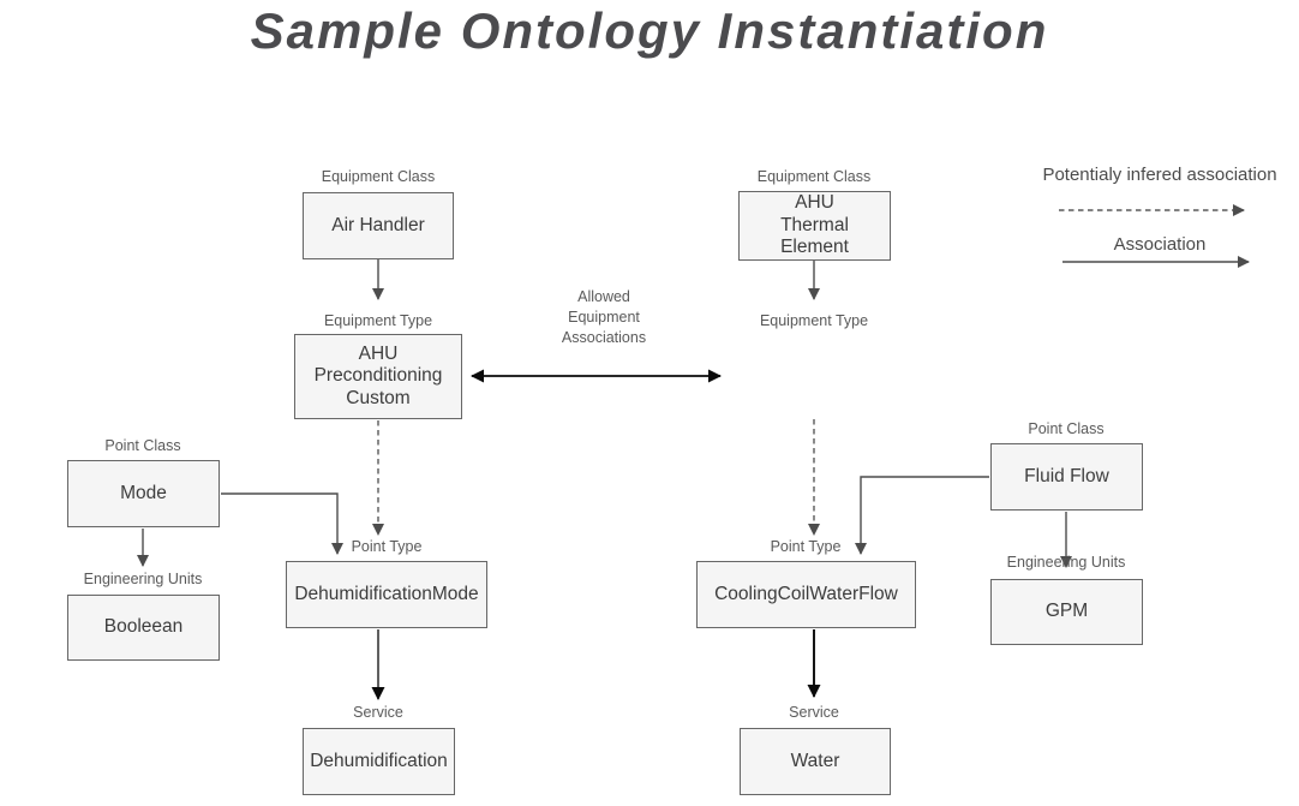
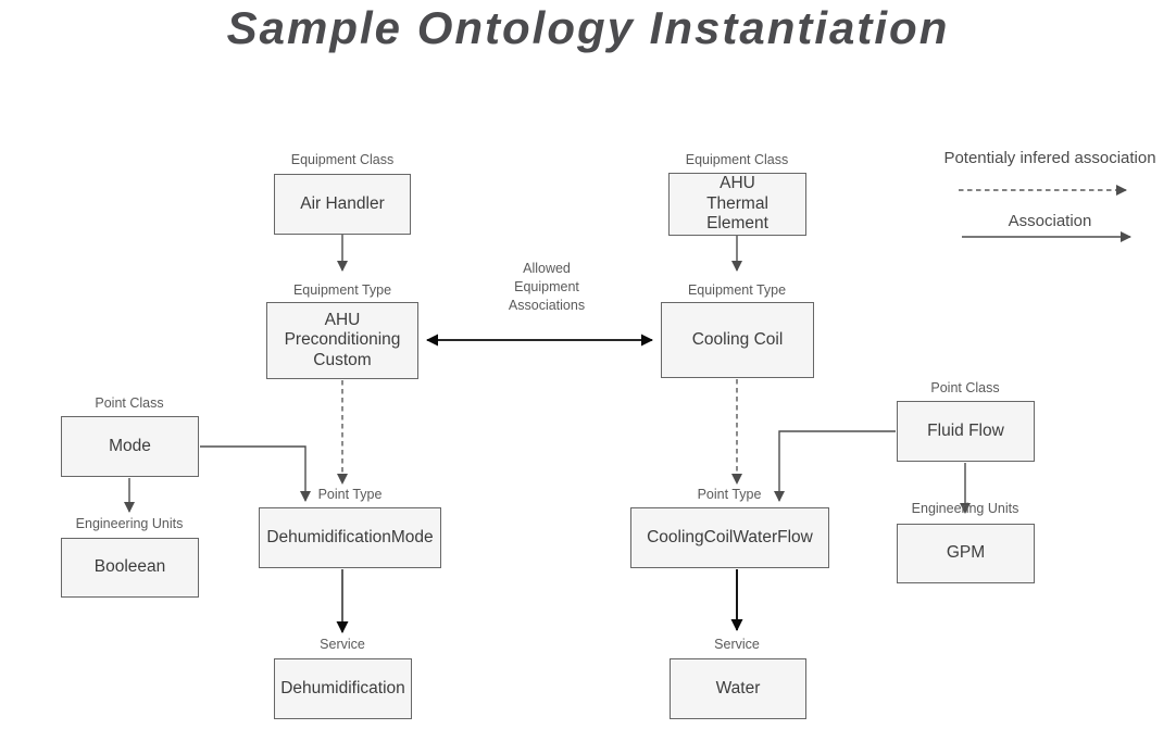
  Sample Ontology Instantiation
  Potentialy infered association
  Association
  Allowed
  Equipment
  Associations
  Equipment Class
  Equipment Type
  Equipment Class
  Equipment Type
  Point Class
  Engineering Units
  Point Type
  Service
  Point Class
  Engineering Units
  Point Type
  Service
  Air Handler
  AHU
  Preconditioning
  Custom
  AHU
  Thermal
  Element
+ Cooling Coil
  Mode
  Booleean
  DehumidificationMode
  Dehumidification
  Fluid Flow
  GPM
  CoolingCoilWaterFlow
  Water
